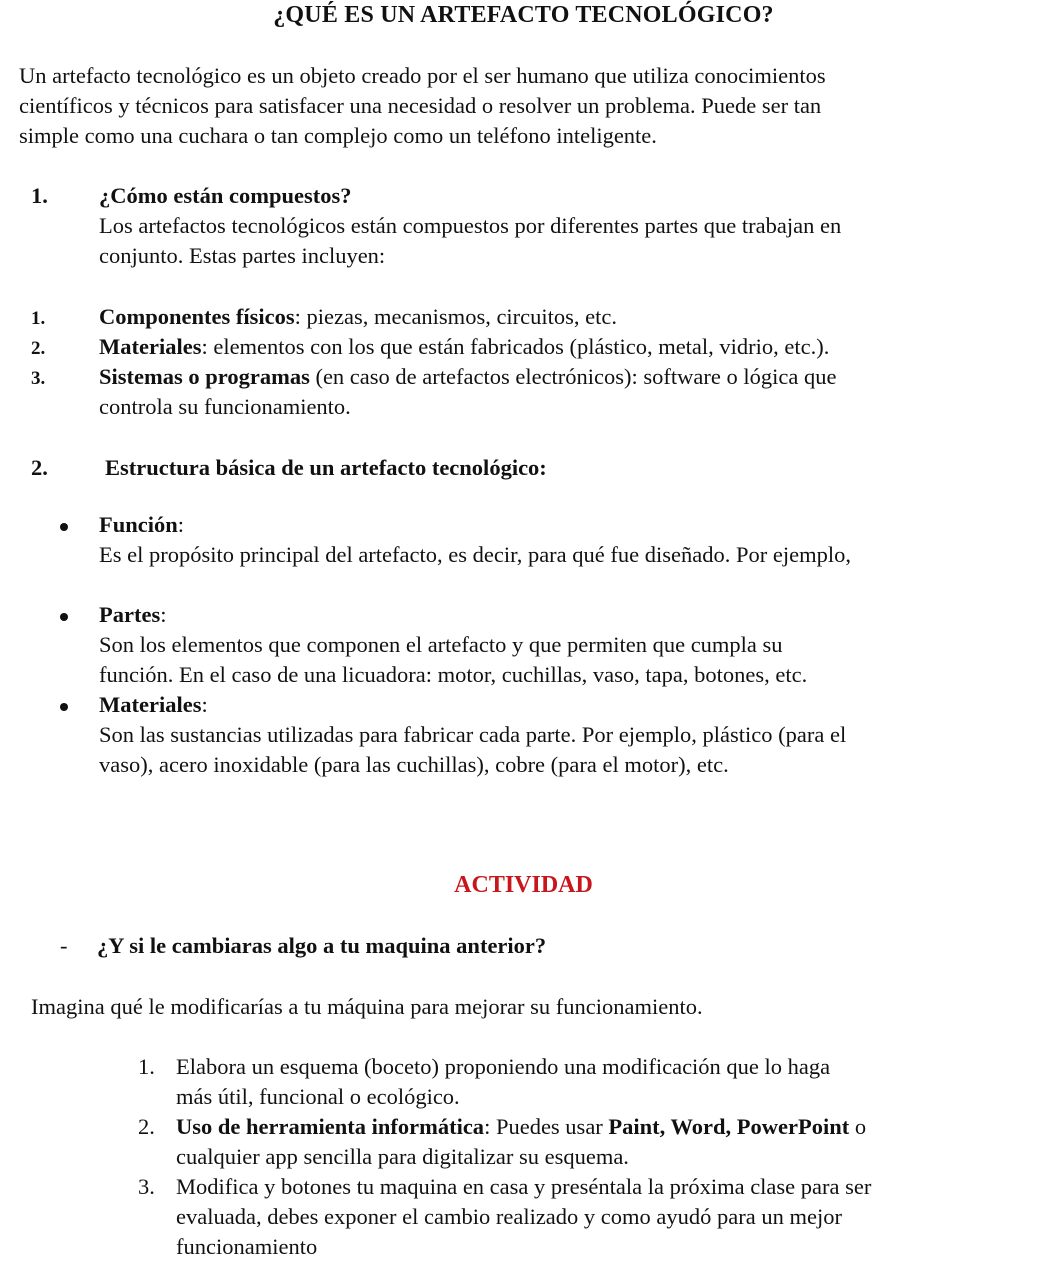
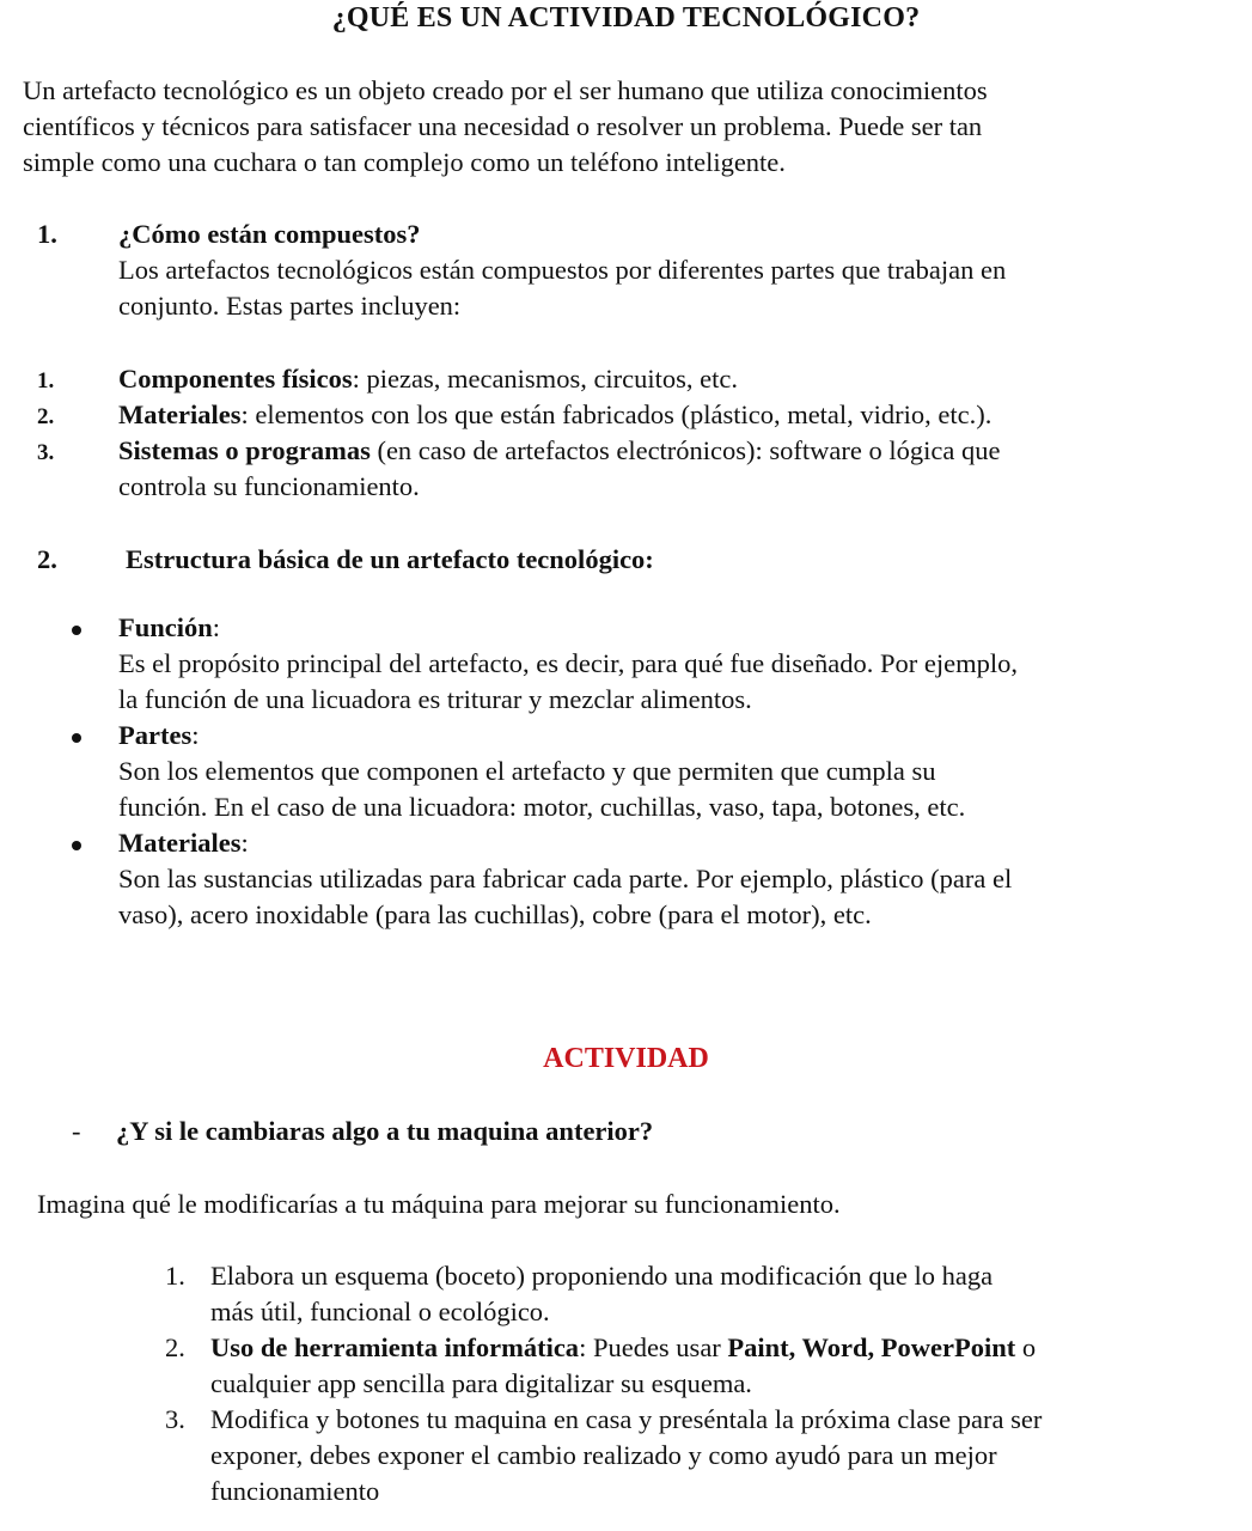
- ¿QUÉ ES UN ARTEFACTO TECNOLÓGICO?
+ ¿QUÉ ES UN ACTIVIDAD TECNOLÓGICO?
  Un artefacto tecnológico es un objeto creado por el ser humano que utiliza conocimientos
  científicos y técnicos para satisfacer una necesidad o resolver un problema. Puede ser tan
  simple como una cuchara o tan complejo como un teléfono inteligente.
  1.
  ¿Cómo están compuestos?
  Los artefactos tecnológicos están compuestos por diferentes partes que trabajan en
  conjunto. Estas partes incluyen:
  1.
  Componentes físicos: piezas, mecanismos, circuitos, etc.
  2.
  Materiales: elementos con los que están fabricados (plástico, metal, vidrio, etc.).
  3.
  Sistemas o programas (en caso de artefactos electrónicos): software o lógica que
  controla su funcionamiento.
  2.
  Estructura básica de un artefacto tecnológico:
  Función:
  Es el propósito principal del artefacto, es decir, para qué fue diseñado. Por ejemplo,
+ la función de una licuadora es triturar y mezclar alimentos.
  Partes:
  Son los elementos que componen el artefacto y que permiten que cumpla su
  función. En el caso de una licuadora: motor, cuchillas, vaso, tapa, botones, etc.
  Materiales:
  Son las sustancias utilizadas para fabricar cada parte. Por ejemplo, plástico (para el
  vaso), acero inoxidable (para las cuchillas), cobre (para el motor), etc.
  ACTIVIDAD
  -
  ¿Y si le cambiaras algo a tu maquina anterior?
  Imagina qué le modificarías a tu máquina para mejorar su funcionamiento.
  1.
  Elabora un esquema (boceto) proponiendo una modificación que lo haga
  más útil, funcional o ecológico.
  2.
  Uso de herramienta informática: Puedes usar Paint, Word, PowerPoint o
  cualquier app sencilla para digitalizar su esquema.
  3.
  Modifica y botones tu maquina en casa y preséntala la próxima clase para ser
- evaluada, debes exponer el cambio realizado y como ayudó para un mejor
+ exponer, debes exponer el cambio realizado y como ayudó para un mejor
  funcionamiento
